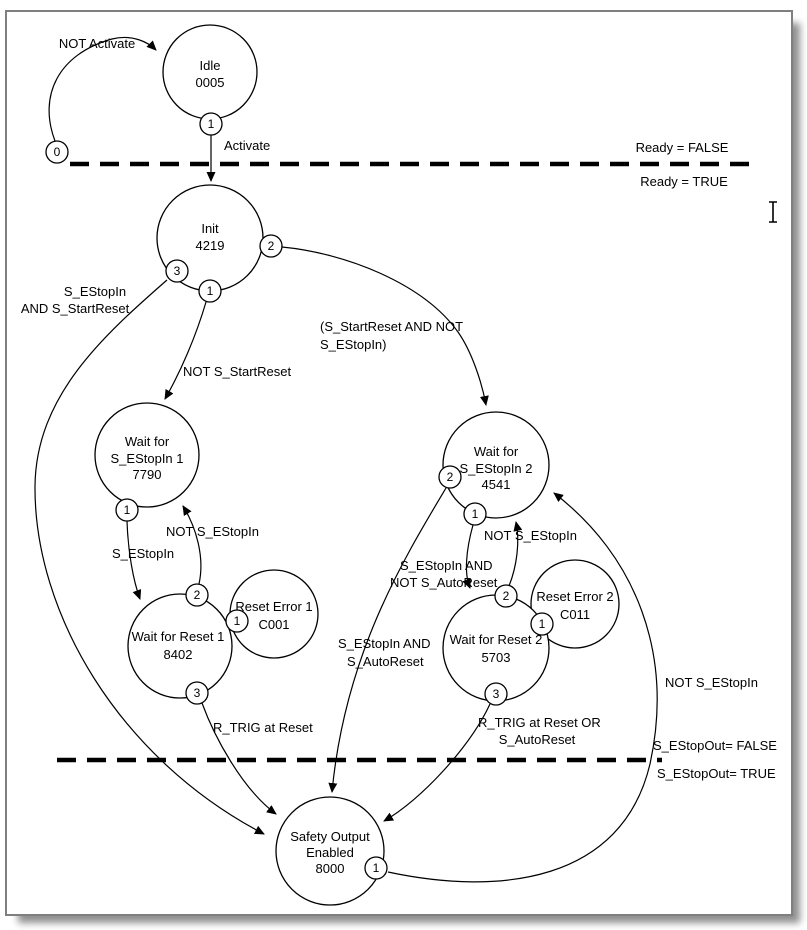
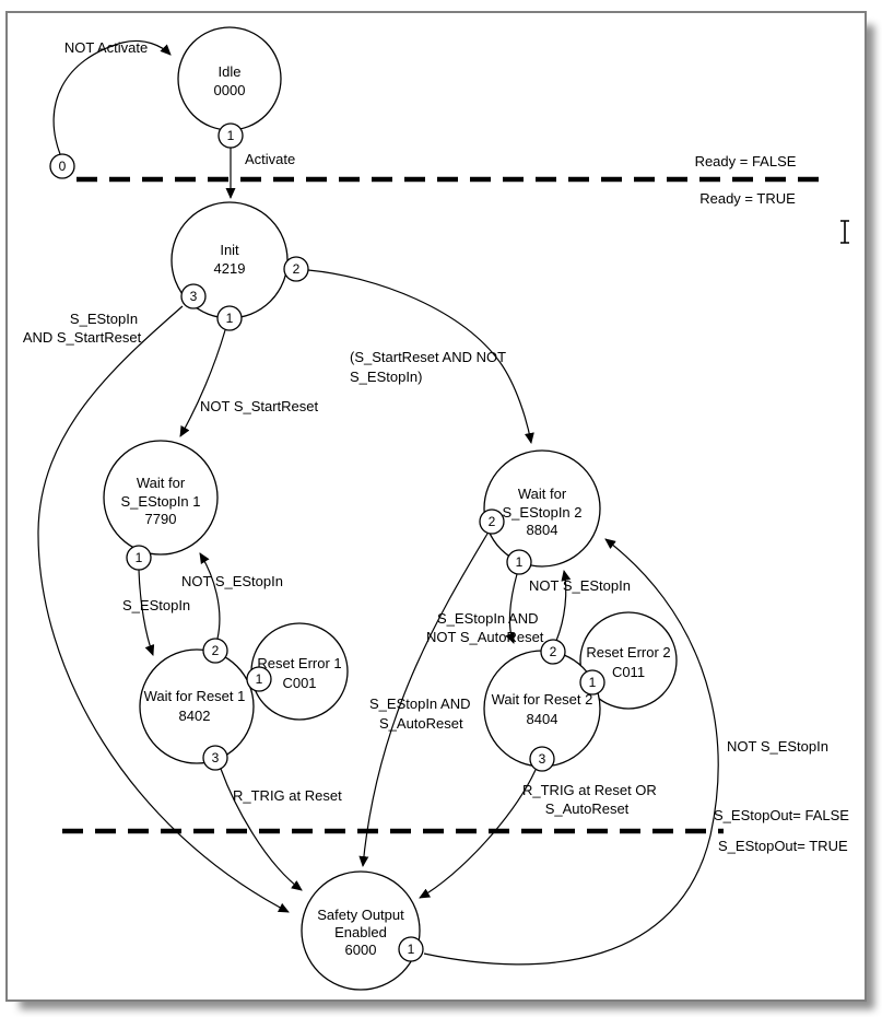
  Idle
- 0005
+ 0000
  Init
  4219
  Wait for
  S_EStopIn 1
  7790
  Wait for
  S_EStopIn 2
- 4541
+ 8804
  Reset Error 1
  C001
  Wait for Reset 1
  8402
  Reset Error 2
  C011
  Wait for Reset 2
- 5703
+ 8404
  Safety Output
  Enabled
- 8000
+ 6000
  0
  1
  2
  3
  1
  1
  2
  1
  3
  2
  1
  2
  1
  3
  1
  NOT Activate
  Activate
  Ready = FALSE
  Ready = TRUE
  S_EStopIn
  AND S_StartReset
  (S_StartReset AND NOT
  S_EStopIn)
  NOT S_StartReset
  NOT S_EStopIn
  S_EStopIn
  NOT S_EStopIn
  S_EStopIn AND
  NOT S_AutoReset
  S_EStopIn AND
  S_AutoReset
  R_TRIG at Reset
  R_TRIG at Reset OR
  S_AutoReset
  NOT S_EStopIn
  S_EStopOut= FALSE
  S_EStopOut= TRUE
